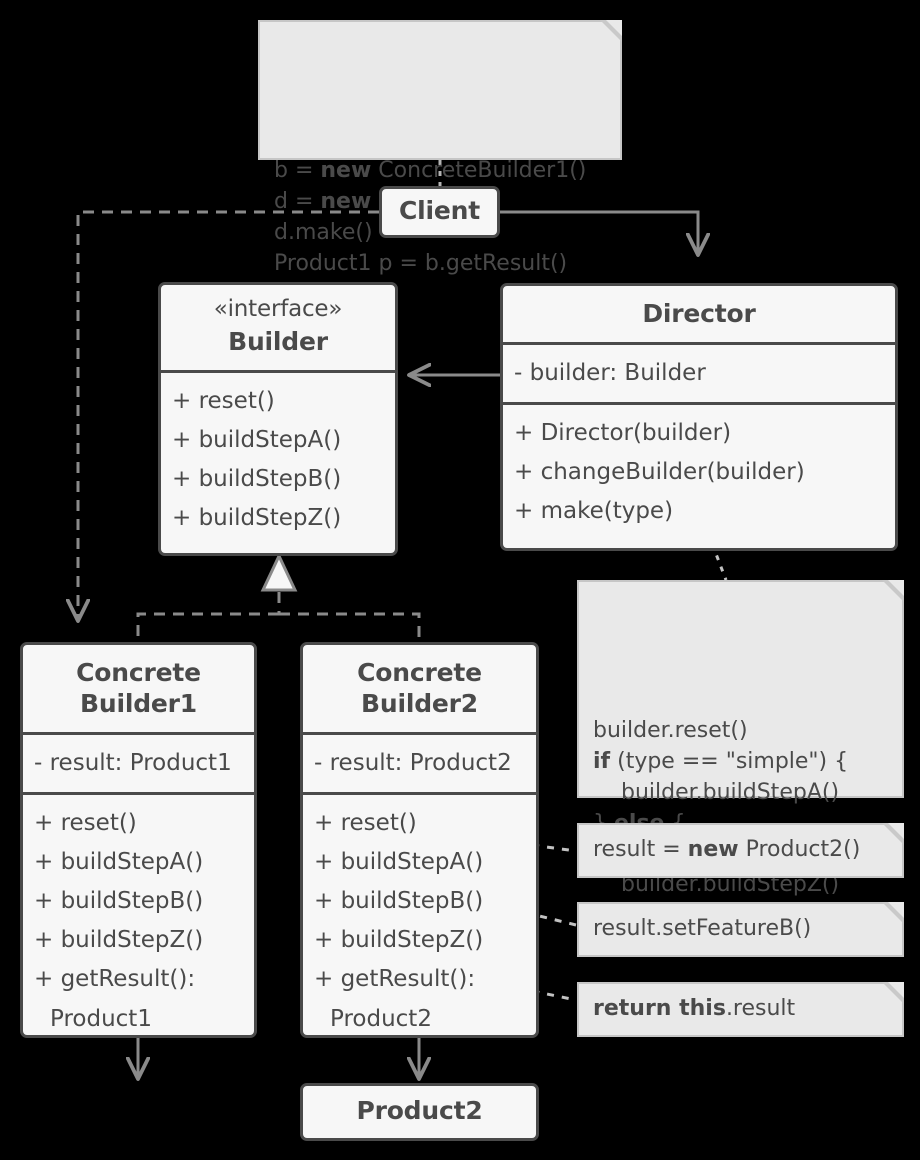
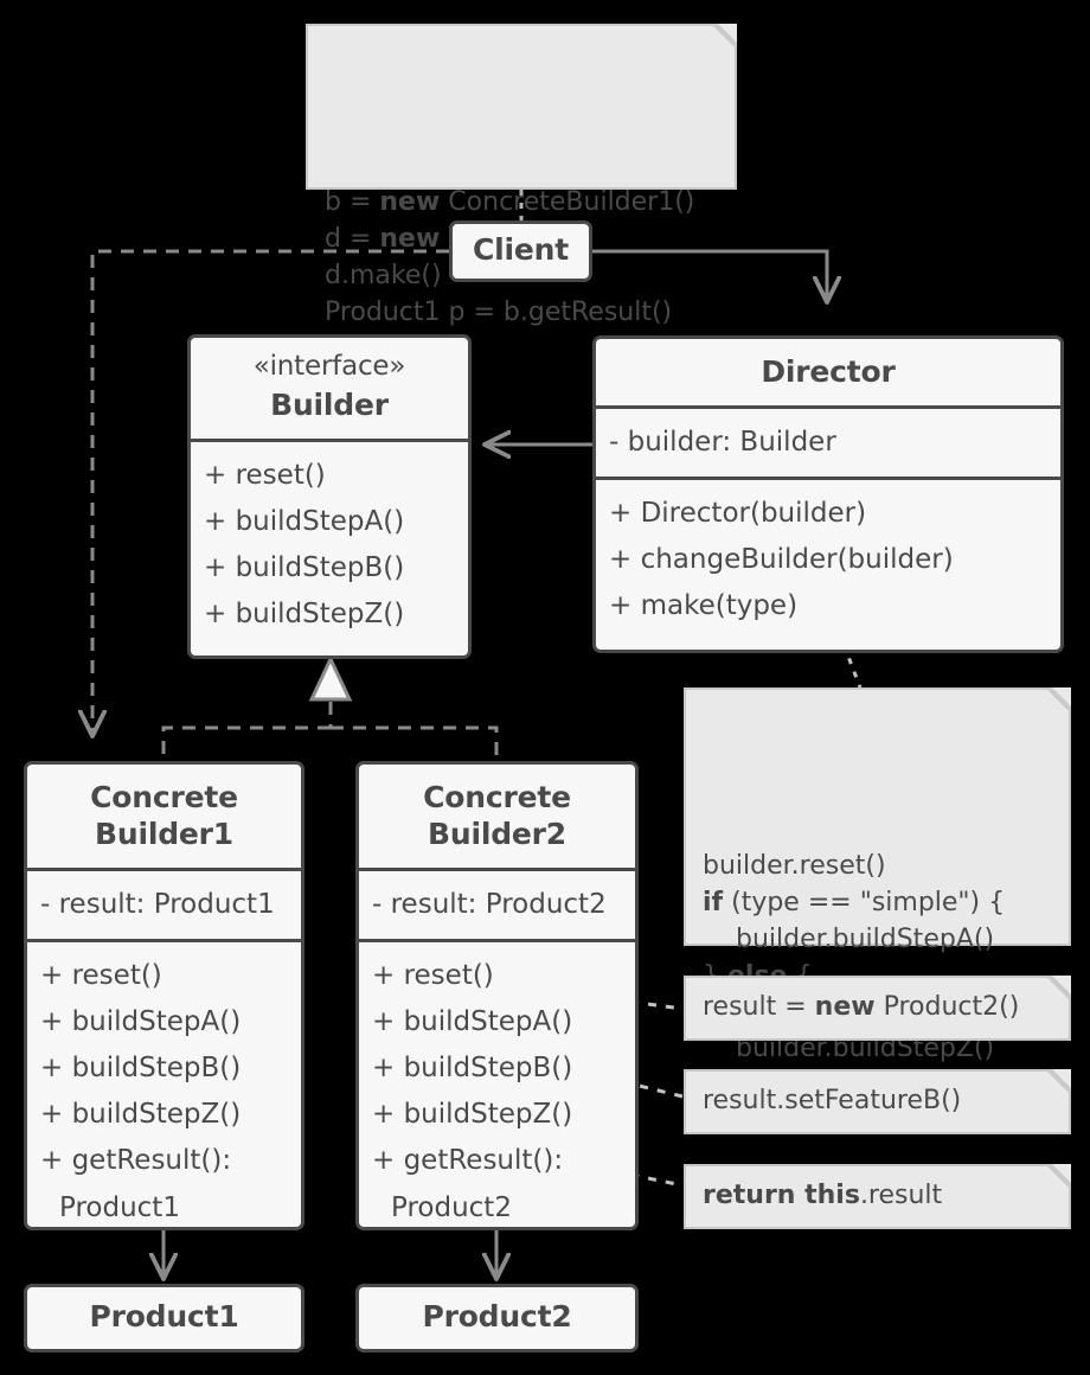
  b = new ConcreteBuilder1()
  d.make()
  Product1 p = b.getResult()
  Client
  «interface»
  Builder
  + reset()
  + buildStepA()
  + buildStepB()
  + buildStepZ()
  Director
  - builder: Builder
  + Director(builder)
  + changeBuilder(builder)
  + make(type)
  builder.reset()
  if (type == "simple") {
  builder.buildStepA()
  builder.buildStepZ()
  Concrete
  Builder1
  - result: Product1
  + reset()
  + buildStepA()
  + buildStepB()
  + buildStepZ()
  + getResult(): Product1
  Concrete
  Builder2
  - result: Product2
  + reset()
  + buildStepA()
  + buildStepB()
  + buildStepZ()
  + getResult(): Product2
  result = new Product2()
  result.setFeatureB()
  return this.result
+ Product1
  Product2
